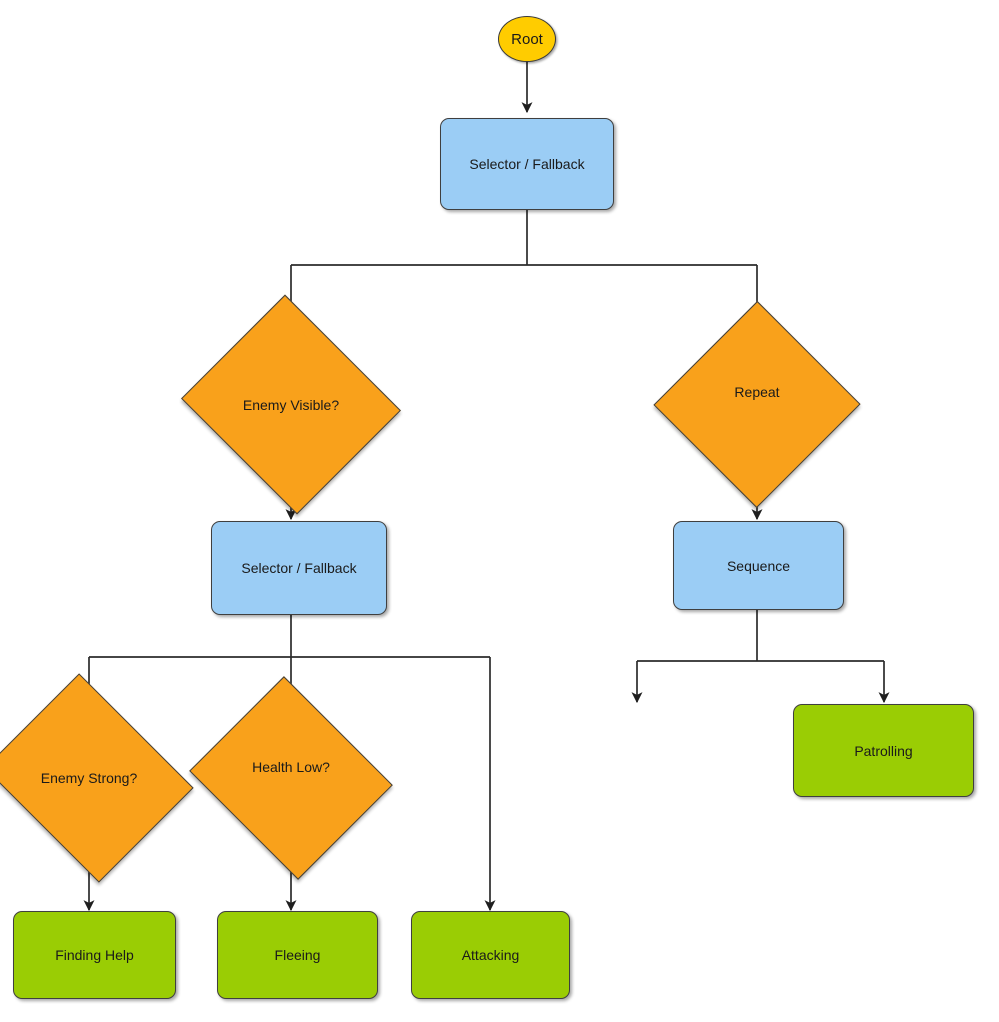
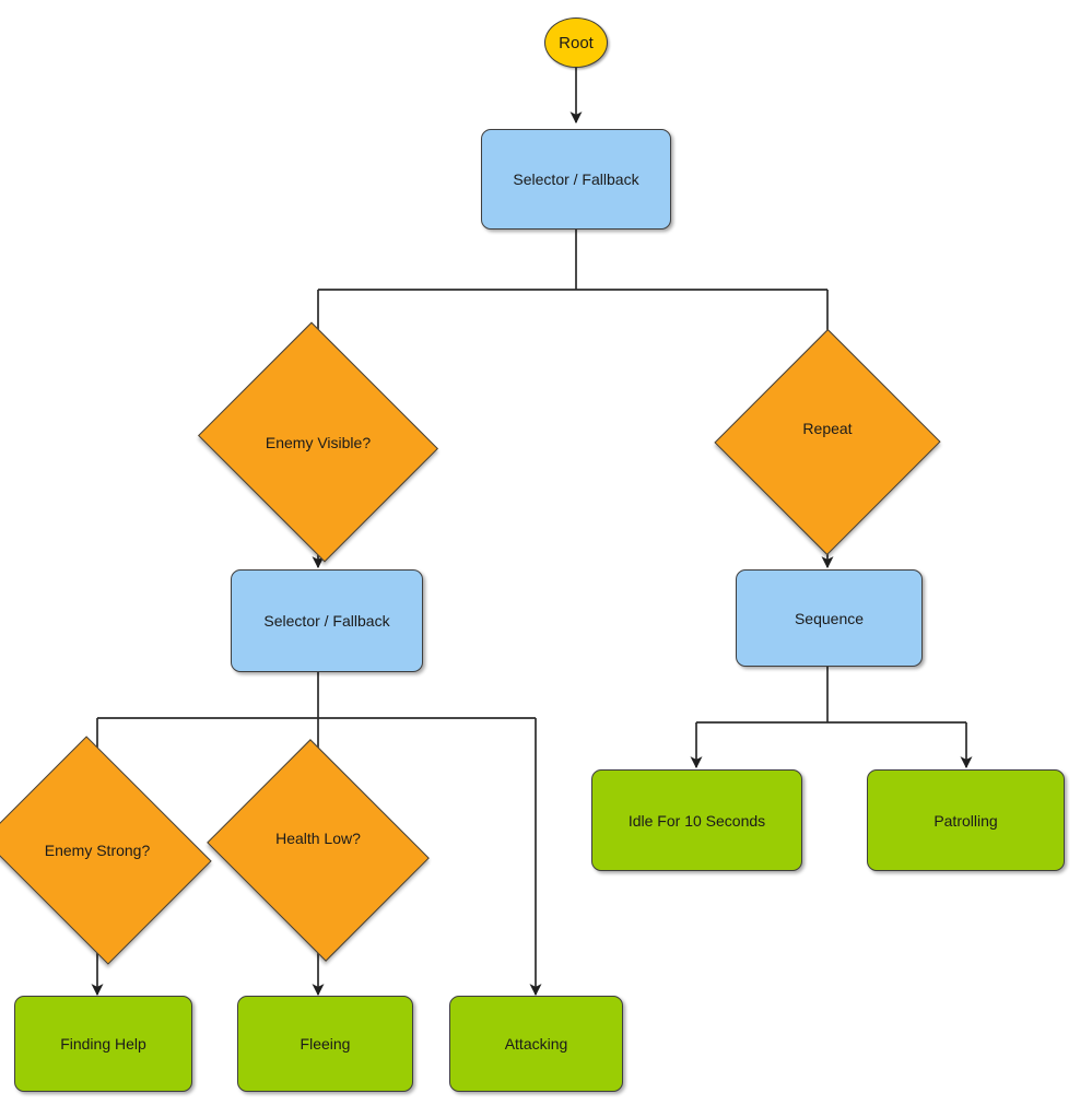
  Root
  Selector / Fallback
  Enemy Visible?
  Repeat
  Selector / Fallback
  Sequence
  Enemy Strong?
  Health Low?
+ Idle For 10 Seconds
  Patrolling
  Finding Help
  Fleeing
  Attacking
